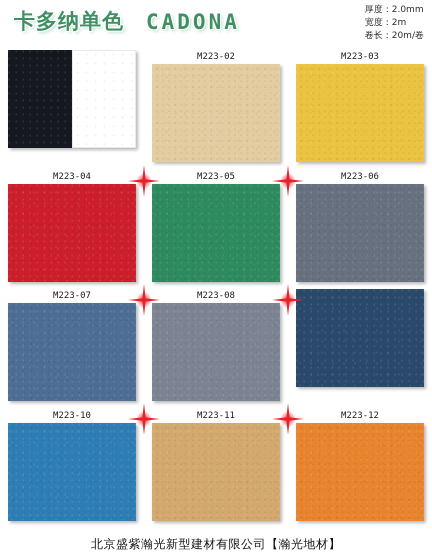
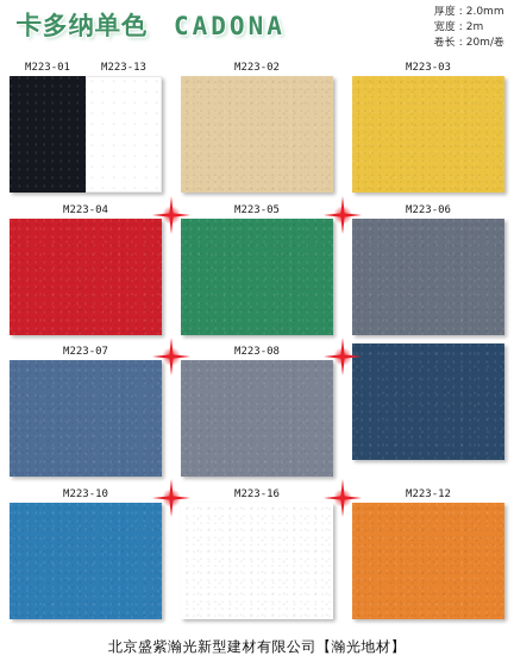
  卡多纳单色
  CADONA
  厚度：2.0mm
  宽度：2m
  卷长：20m/卷
+ M223-01
+ M223-13
  M223-02
  M223-03
  M223-04
  M223-05
  M223-06
  M223-07
  M223-08
  M223-10
- M223-11
+ M223-16
  M223-12
  北京盛紫瀚光新型建材有限公司【瀚光地材】
